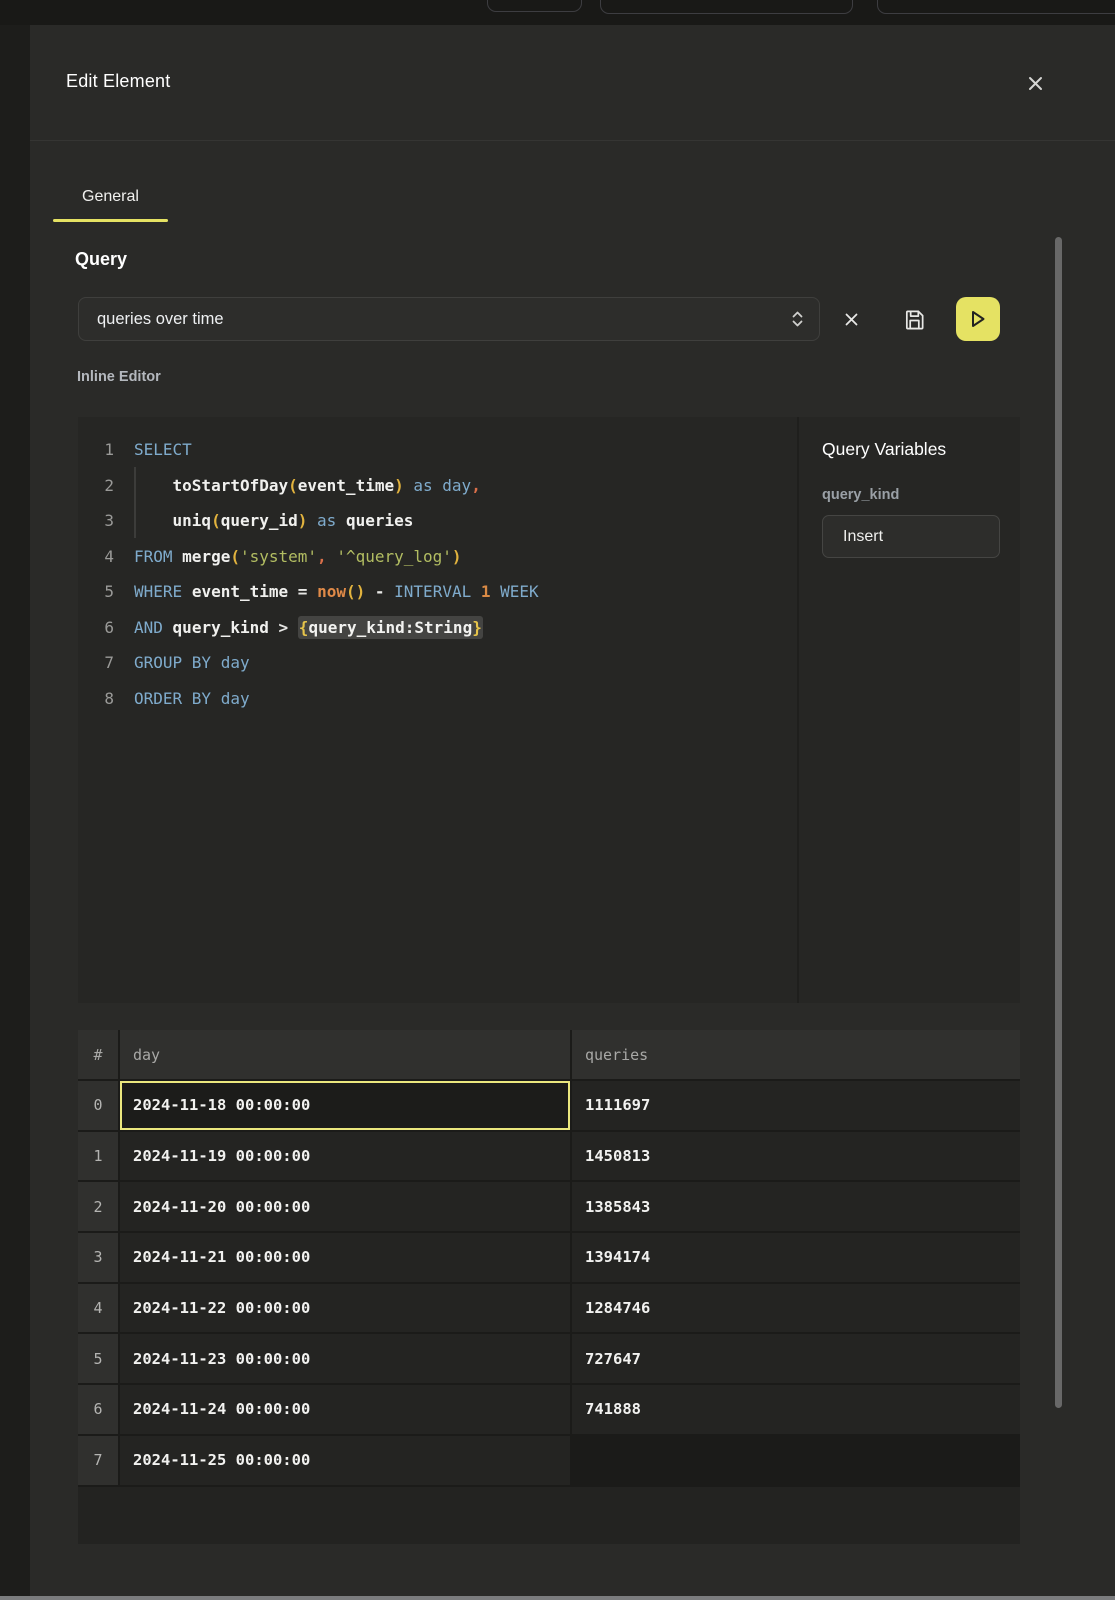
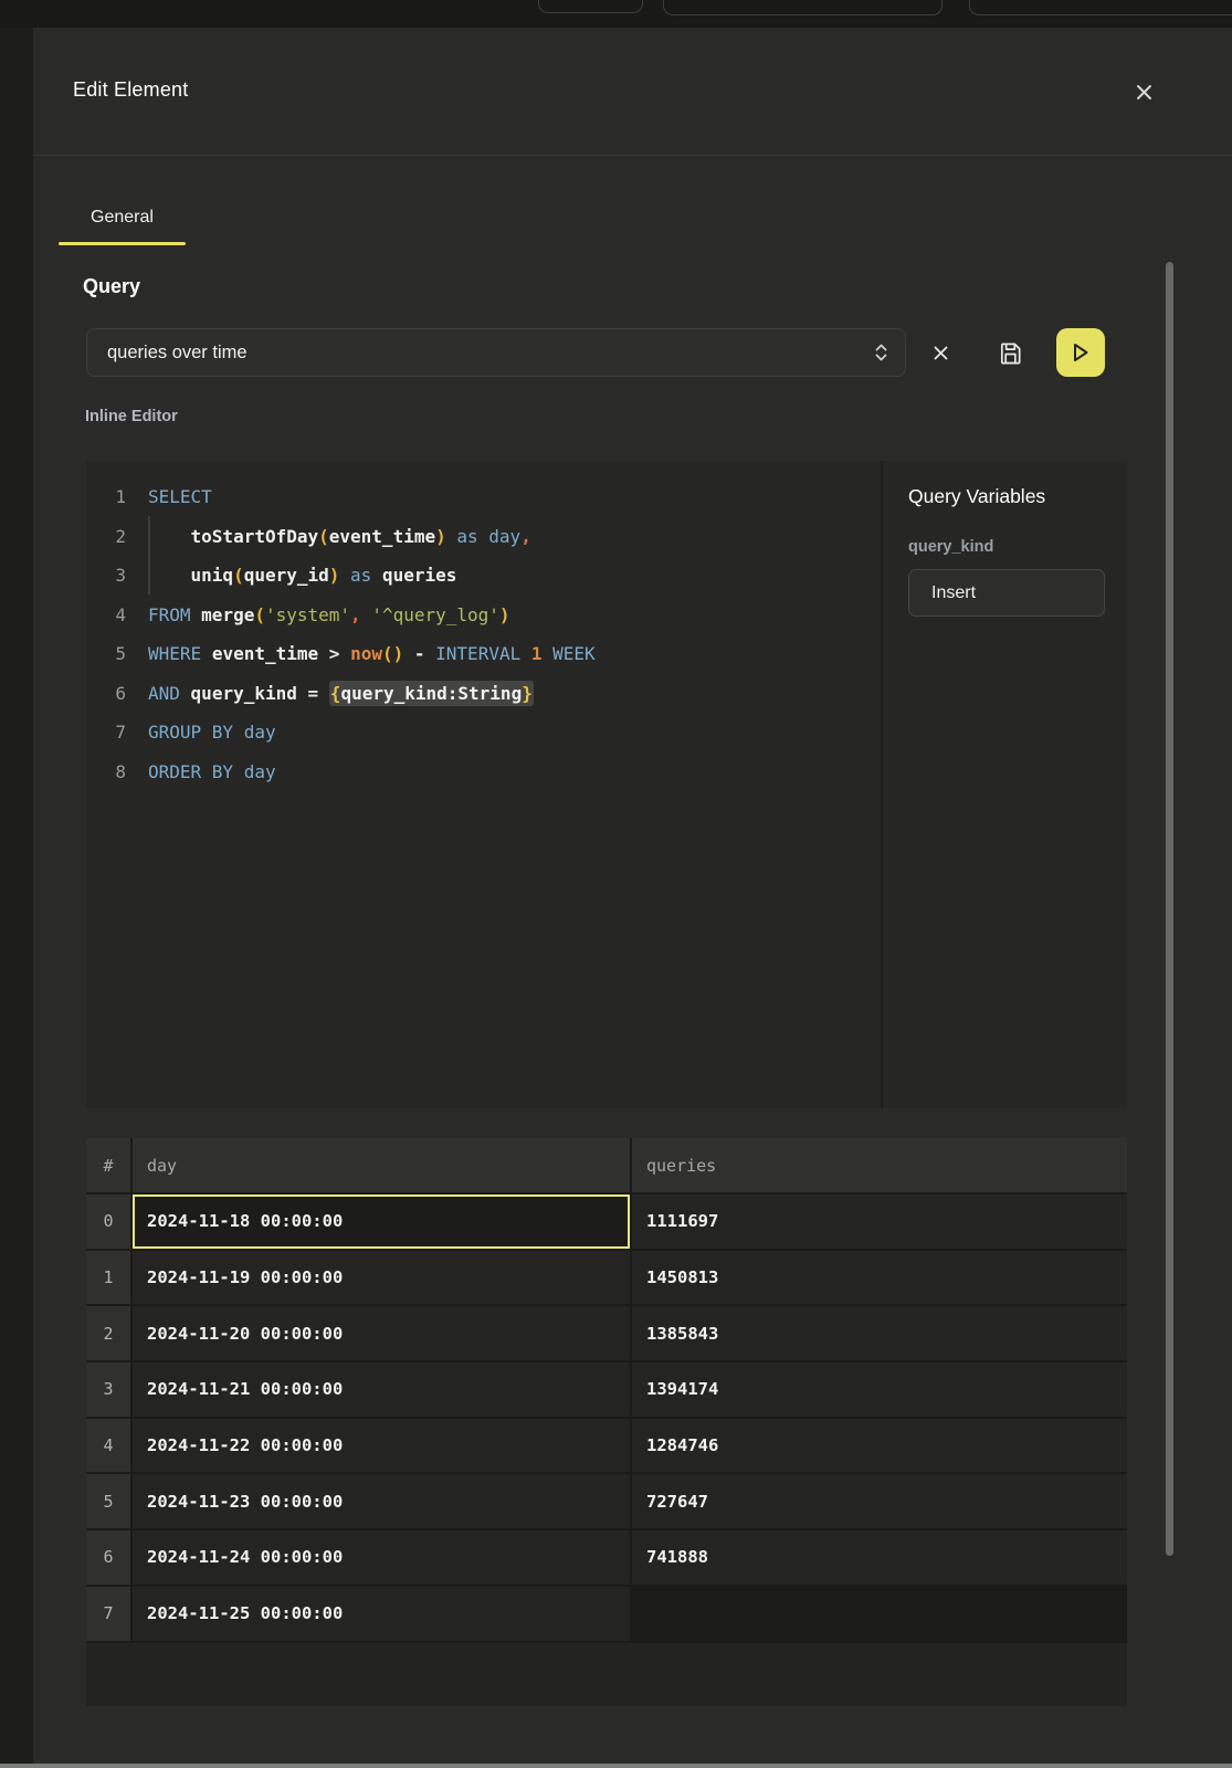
  Edit Element
  General
  Query
  queries over time
  Inline Editor
  1
  SELECT
  2
  toStartOfDay(event_time) as day,
  3
  uniq(query_id) as queries
  4
  FROM merge('system', '^query_log')
  5
- WHERE event_time = now() - INTERVAL 1 WEEK
+ WHERE event_time > now() - INTERVAL 1 WEEK
  6
- AND query_kind > {query_kind:String}
+ AND query_kind = {query_kind:String}
  7
  GROUP BY day
  8
  ORDER BY day
  Query Variables
  query_kind
  Insert
  #
  day
  queries
  0
  2024-11-18 00:00:00
  1111697
  1
  2024-11-19 00:00:00
  1450813
  2
  2024-11-20 00:00:00
  1385843
  3
  2024-11-21 00:00:00
  1394174
  4
  2024-11-22 00:00:00
  1284746
  5
  2024-11-23 00:00:00
  727647
  6
  2024-11-24 00:00:00
  741888
  7
  2024-11-25 00:00:00
